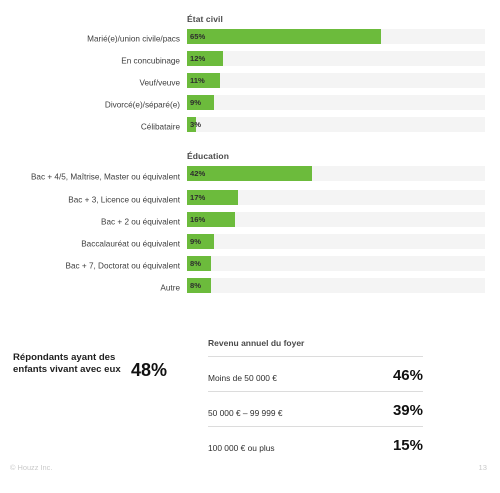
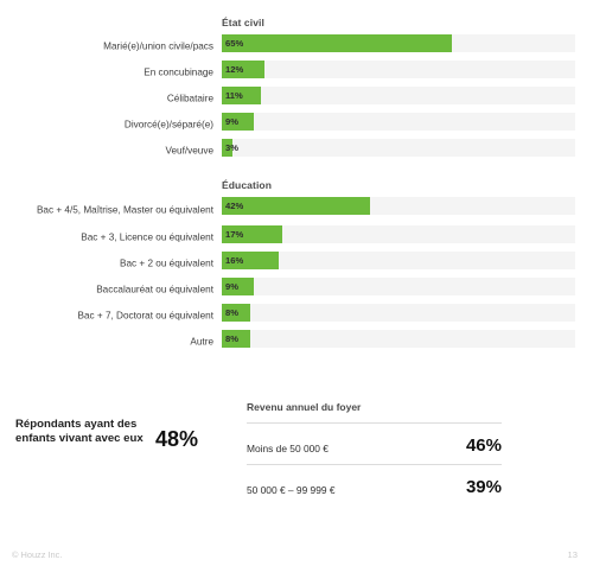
  État civil
  Marié(e)/union civile/pacs
  65%
  En concubinage
  12%
- Veuf/veuve
+ Célibataire
  11%
  Divorcé(e)/séparé(e)
  9%
- Célibataire
+ Veuf/veuve
  3%
  Éducation
  Bac + 4/5, Maîtrise, Master ou équivalent
  42%
  Bac + 3, Licence ou équivalent
  17%
  Bac + 2 ou équivalent
  16%
  Baccalauréat ou équivalent
  9%
  Bac + 7, Doctorat ou équivalent
  8%
  Autre
  8%
  Répondants ayant des enfants vivant avec eux
  48%
  Revenu annuel du foyer
  Moins de 50 000 €
  46%
  50 000 € – 99 999 €
  39%
- 100 000 € ou plus
- 15%
  © Houzz Inc.
  13
